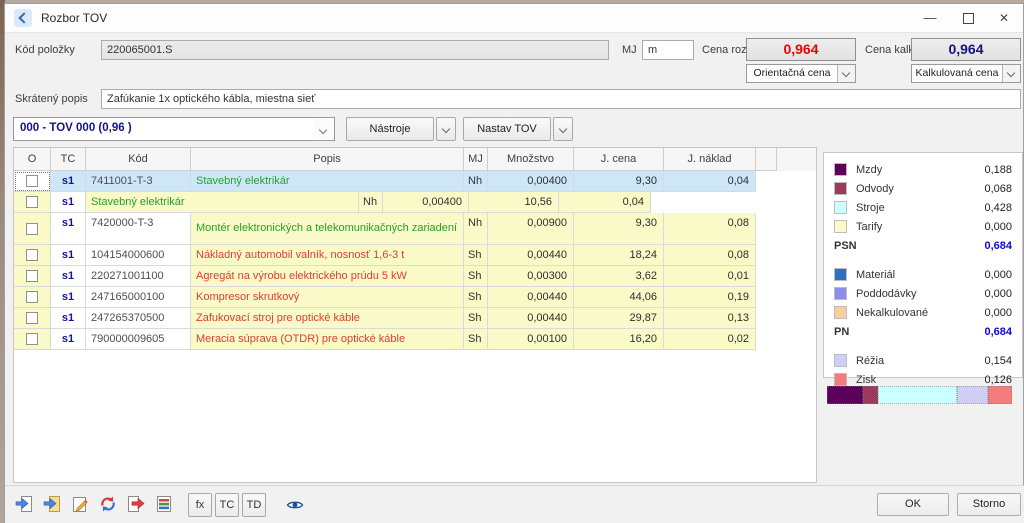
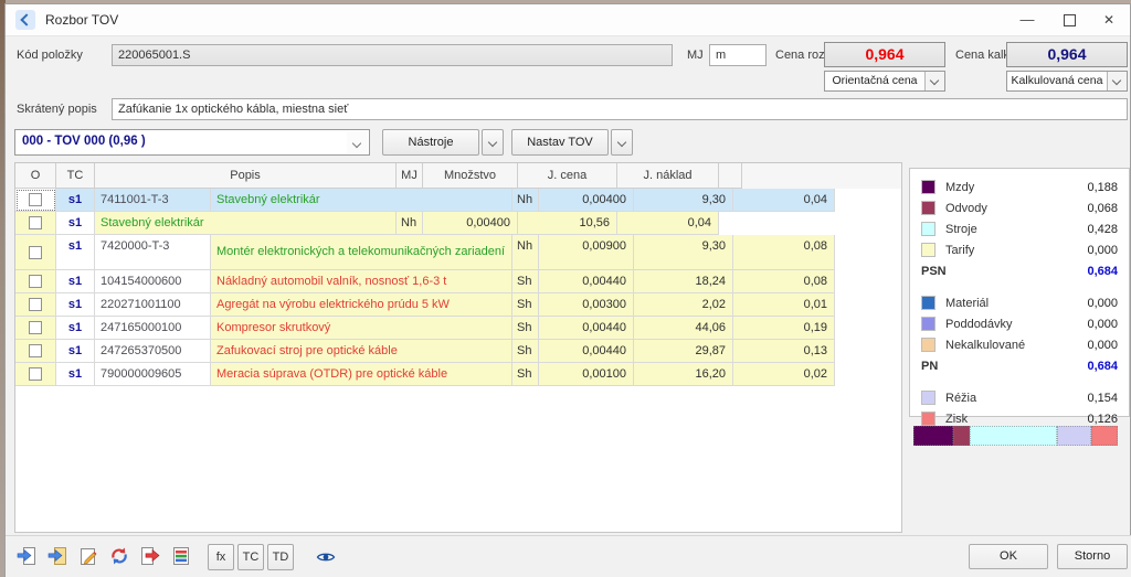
  Rozbor TOV
  —
  ✕
  Kód položky
  220065001.S
  MJ
  m
  Cena roz
  0,964
  Orientačná cena
  Cena kal
  0,964
  Kalkulovaná cena
  Skrátený popis
  Zafúkanie 1x optického kábla, miestna sieť
  000 - TOV 000 (0,96 )
  Nástroje
  Nastav TOV
  O
  TC
- Kód
  Popis
  MJ
  Množstvo
  J. cena
  J. náklad
  s1
  7411001-T-3
  Stavebný elektrikár
  Nh
  0,00400
  9,30
  0,04
  s1
  Stavebný elektrikár
  Nh
  0,00400
  10,56
  0,04
  s1
  7420000-T-3
  Montér elektronických a telekomunikačných zariadení
  Nh
  0,00900
  9,30
  0,08
  s1
  104154000600
  Nákladný automobil valník, nosnosť 1,6-3 t
  Sh
  0,00440
  18,24
  0,08
  s1
  220271001100
  Agregát na výrobu elektrického prúdu 5 kW
  Sh
  0,00300
- 3,62
+ 2,02
  0,01
  s1
  247165000100
  Kompresor skrutkový
  Sh
  0,00440
  44,06
  0,19
  s1
  247265370500
  Zafukovací stroj pre optické káble
  Sh
  0,00440
  29,87
  0,13
  s1
  790000009605
  Meracia súprava (OTDR) pre optické káble
  Sh
  0,00100
  16,20
  0,02
  Mzdy
  0,188
  Odvody
  0,068
  Stroje
  0,428
  Tarify
  0,000
  PSN
  0,684
  Materiál
  0,000
  Poddodávky
  0,000
  Nekalkulované
  0,000
  PN
  0,684
  Réžia
  0,154
  Zisk
  0,126
  fx
  TC
  TD
  OK
  Storno
